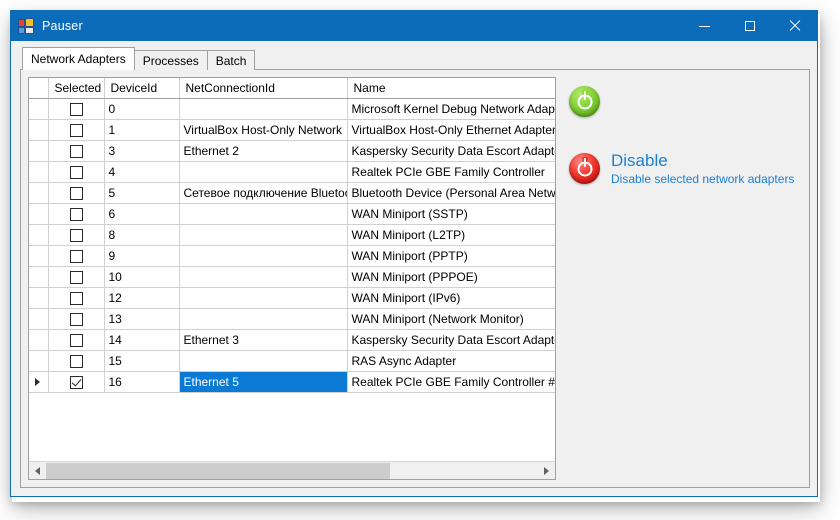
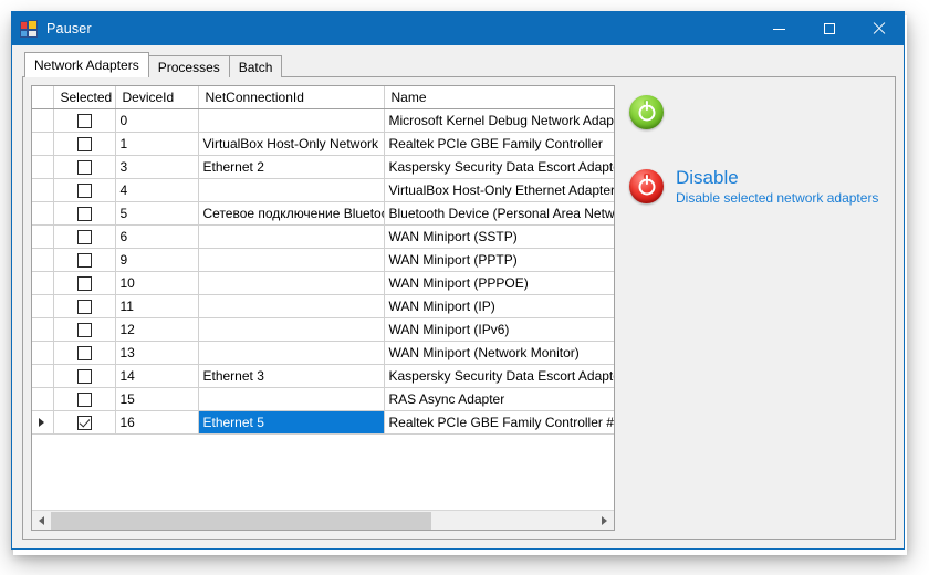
  Pauser
  Network Adapters
  Processes
  Batch
  	Selected	DeviceId	NetConnectionId	Name
  		0		Microsoft Kernel Debug Network Adap
- 		1	VirtualBox Host-Only Network	VirtualBox Host-Only Ethernet Adapter
+ 		1	VirtualBox Host-Only Network	Realtek PCIe GBE Family Controller
  		3	Ethernet 2	Kaspersky Security Data Escort Adapt
- 		4		Realtek PCIe GBE Family Controller
+ 		4		VirtualBox Host-Only Ethernet Adapter
  		5	Сетевое подключение Blueto	Bluetooth Device (Personal Area Netw
  		6		WAN Miniport (SSTP)
- 		8		WAN Miniport (L2TP)
  		9		WAN Miniport (PPTP)
  		10		WAN Miniport (PPPOE)
+ 		11		WAN Miniport (IP)
  		12		WAN Miniport (IPv6)
  		13		WAN Miniport (Network Monitor)
  		14	Ethernet 3	Kaspersky Security Data Escort Adapt
  		15		RAS Async Adapter
  		16	Ethernet 5	Realtek PCIe GBE Family Controller #
  Disable
  Disable selected network adapters
